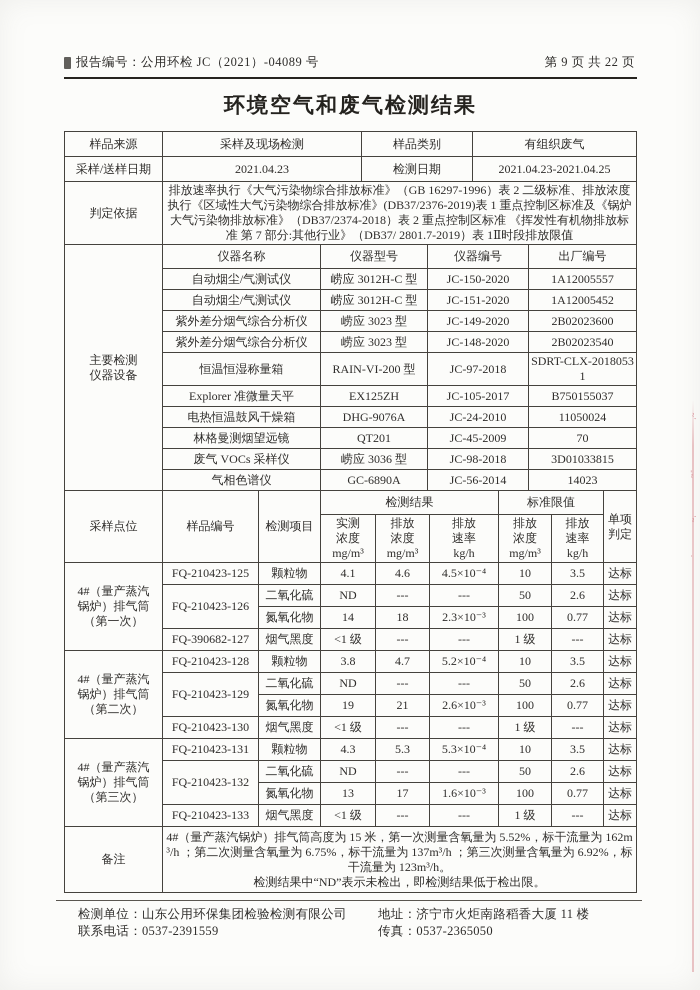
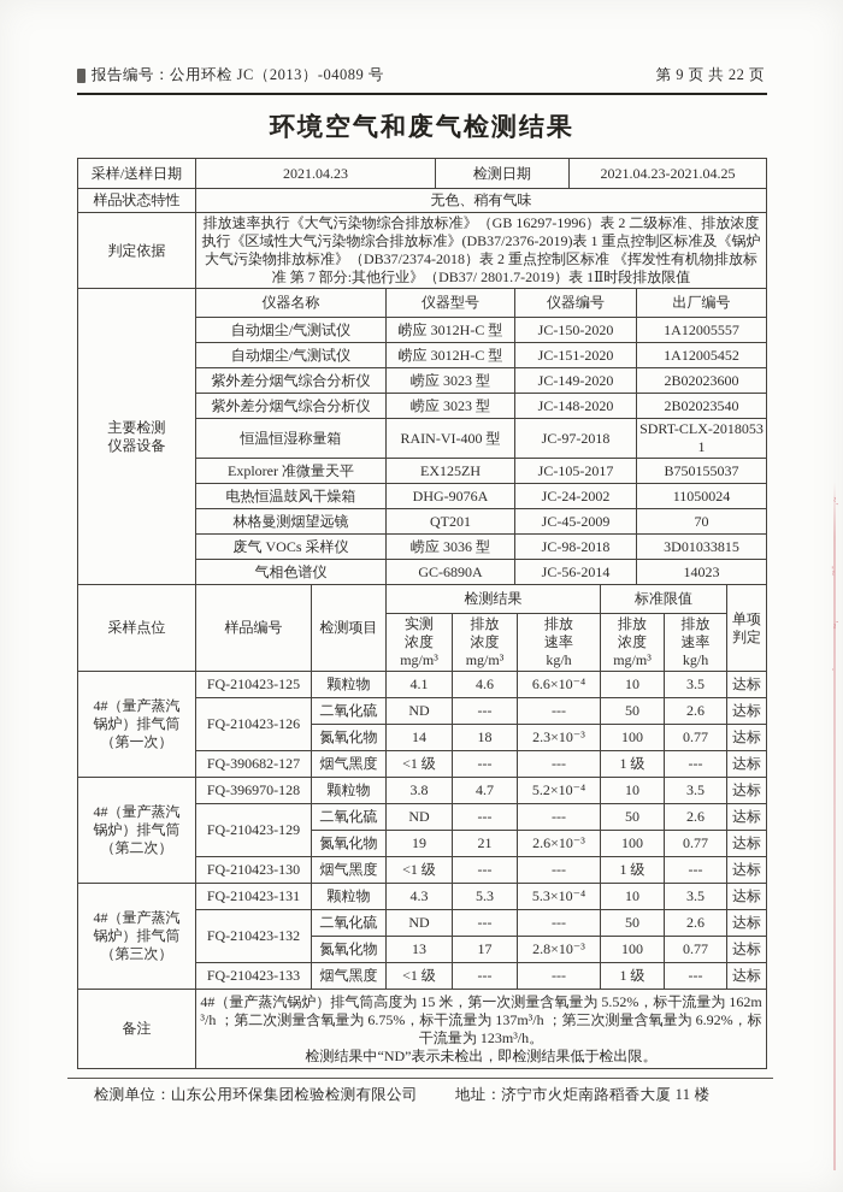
- 报告编号：公用环检 JC（2021）-04089 号
+ 报告编号：公用环检 JC（2013）-04089 号
  第 9 页 共 22 页
  环境空气和废气检测结果
- 样品来源	采样及现场检测	样品类别	有组织废气
  采样/送样日期	2021.04.23	检测日期	2021.04.23-2021.04.25
+ 样品状态特性	无色、稍有气味
  判定依据	排放速率执行《大气污染物综合排放标准》（GB 16297-1996）表 2 二级标准、排放浓度执行《区域性大气污染物综合排放标准》(DB37/2376-2019)表 1 重点控制区标准及《锅炉大气污染物排放标准》（DB37/2374-2018）表 2 重点控制区标准 《挥发性有机物排放标准 第 7 部分:其他行业》（DB37/ 2801.7-2019）表 1Ⅱ时段排放限值
  主要检测 仪器设备	仪器名称	仪器型号	仪器编号	出厂编号
  自动烟尘/气测试仪	崂应 3012H-C 型	JC-150-2020	1A12005557
  自动烟尘/气测试仪	崂应 3012H-C 型	JC-151-2020	1A12005452
  紫外差分烟气综合分析仪	崂应 3023 型	JC-149-2020	2B02023600
  紫外差分烟气综合分析仪	崂应 3023 型	JC-148-2020	2B02023540
- 恒温恒湿称量箱	RAIN-VI-200 型	JC-97-2018	SDRT-CLX-20180531
+ 恒温恒湿称量箱	RAIN-VI-400 型	JC-97-2018	SDRT-CLX-20180531
  Explorer 准微量天平	EX125ZH	JC-105-2017	B750155037
- 电热恒温鼓风干燥箱	DHG-9076A	JC-24-2010	11050024
+ 电热恒温鼓风干燥箱	DHG-9076A	JC-24-2002	11050024
  林格曼测烟望远镜	QT201	JC-45-2009	70
  废气 VOCs 采样仪	崂应 3036 型	JC-98-2018	3D01033815
  气相色谱仪	GC-6890A	JC-56-2014	14023
  采样点位	样品编号	检测项目	检测结果	标准限值	单项 判定
  实测 浓度 mg/m³	排放 浓度 mg/m³	排放 速率 kg/h	排放 浓度 mg/m³	排放 速率 kg/h
- 4#（量产蒸汽 锅炉）排气筒 （第一次）	FQ-210423-125	颗粒物	4.1	4.6	4.5×10⁻⁴	10	3.5	达标
+ 4#（量产蒸汽 锅炉）排气筒 （第一次）	FQ-210423-125	颗粒物	4.1	4.6	6.6×10⁻⁴	10	3.5	达标
  FQ-210423-126	二氧化硫	ND	---	---	50	2.6	达标
  氮氧化物	14	18	2.3×10⁻³	100	0.77	达标
  FQ-390682-127	烟气黑度	<1 级	---	---	1 级	---	达标
- 4#（量产蒸汽 锅炉）排气筒 （第二次）	FQ-210423-128	颗粒物	3.8	4.7	5.2×10⁻⁴	10	3.5	达标
+ 4#（量产蒸汽 锅炉）排气筒 （第二次）	FQ-396970-128	颗粒物	3.8	4.7	5.2×10⁻⁴	10	3.5	达标
  FQ-210423-129	二氧化硫	ND	---	---	50	2.6	达标
  氮氧化物	19	21	2.6×10⁻³	100	0.77	达标
  FQ-210423-130	烟气黑度	<1 级	---	---	1 级	---	达标
  4#（量产蒸汽 锅炉）排气筒 （第三次）	FQ-210423-131	颗粒物	4.3	5.3	5.3×10⁻⁴	10	3.5	达标
  FQ-210423-132	二氧化硫	ND	---	---	50	2.6	达标
- 氮氧化物	13	17	1.6×10⁻³	100	0.77	达标
+ 氮氧化物	13	17	2.8×10⁻³	100	0.77	达标
  FQ-210423-133	烟气黑度	<1 级	---	---	1 级	---	达标
  备注	4#（量产蒸汽锅炉）排气筒高度为 15 米，第一次测量含氧量为 5.52%，标干流量为 162m³/h ；第二次测量含氧量为 6.75%，标干流量为 137m³/h ；第三次测量含氧量为 6.92%，标干流量为 123m³/h。 检测结果中“ND”表示未检出，即检测结果低于检出限。
  检测单位：山东公用环保集团检验检测有限公司
  地址：济宁市火炬南路稻香大厦 11 楼
- 联系电话：0537-2391559
- 传真：0537-2365050
